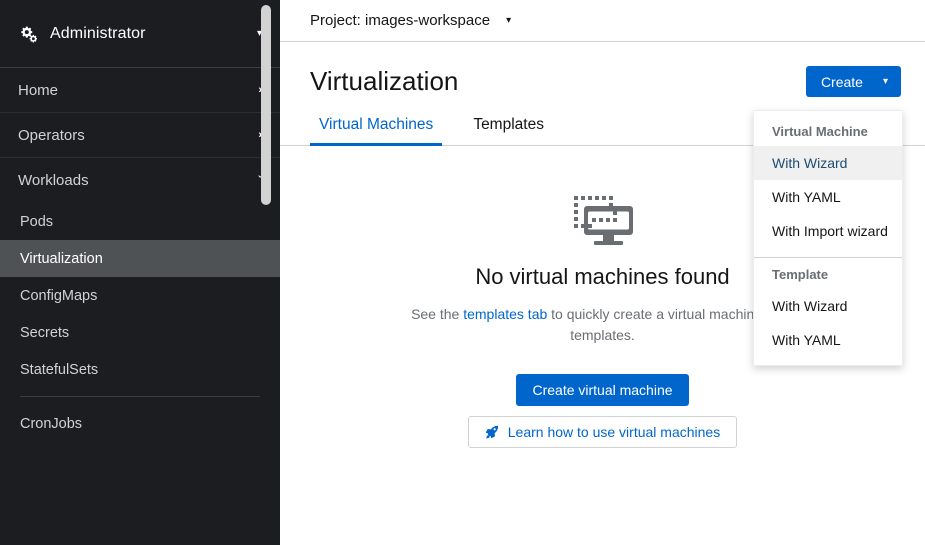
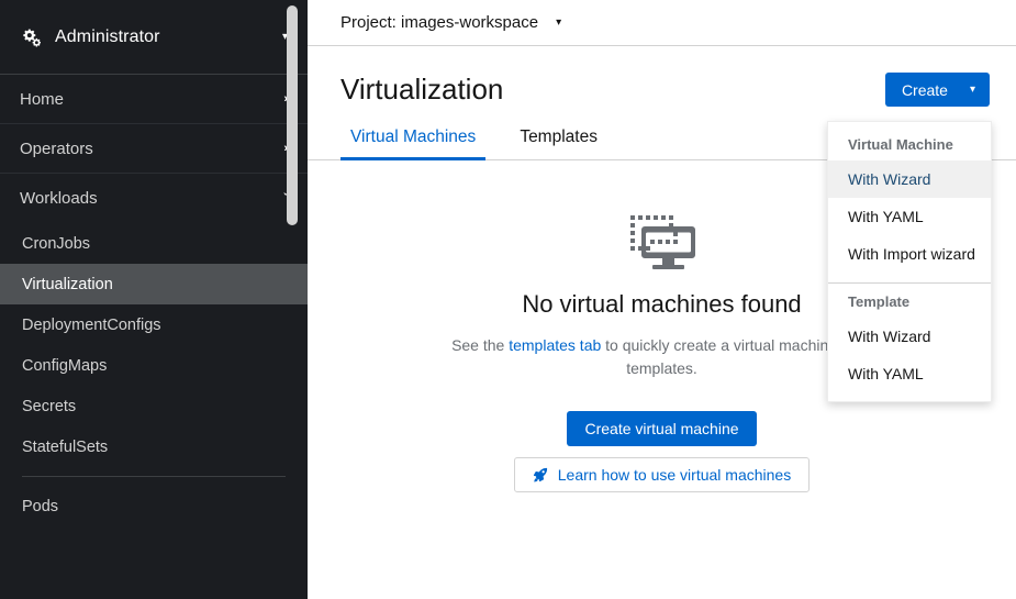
  Administrator
  ▾
  Home
  Operators
  Workloads
- Pods
+ CronJobs
  Virtualization
+ DeploymentConfigs
  ConfigMaps
  Secrets
  StatefulSets
- CronJobs
+ Pods
  Project: images-workspace
  ▾
  Virtualization
  Create
  ▾
  Virtual Machines
  Templates
  No virtual machines found
  See the templates tab to quickly create a virtual machin templates.
  Create virtual machine
  Learn how to use virtual machines
  Virtual Machine
  With Wizard
  With YAML
  With Import wizard
  Template
  With Wizard
  With YAML
